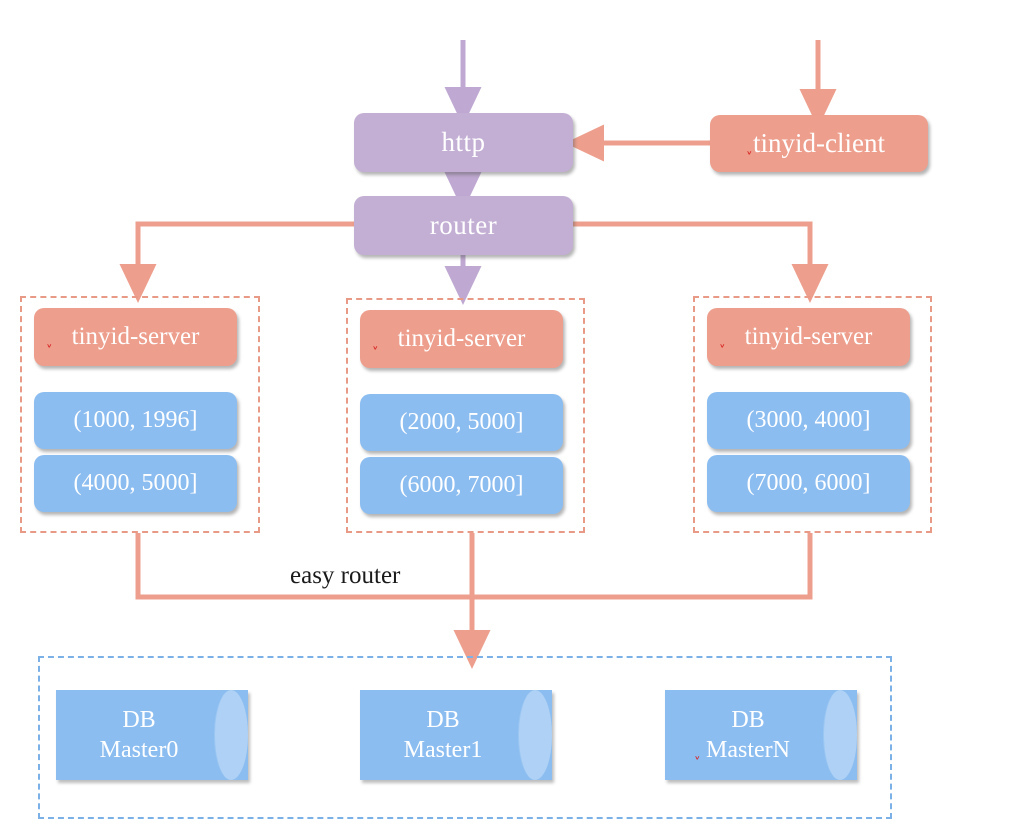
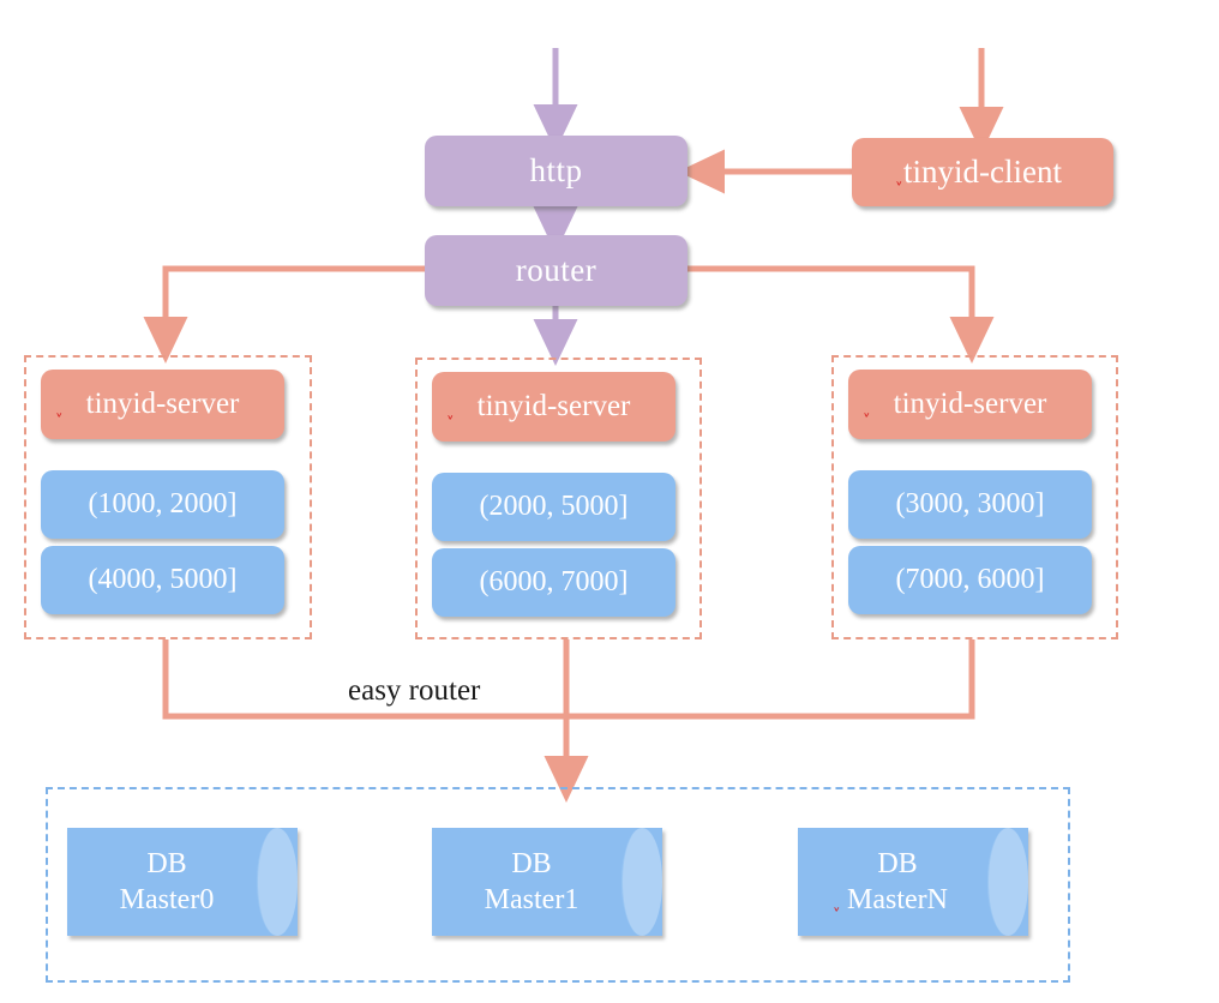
  http
  tinyid-client
  ˅
  router
  tinyid-server
  ˅
- (1000, 1996]
+ (1000, 2000]
  (4000, 5000]
  tinyid-server
  ˅
  (2000, 5000]
  (6000, 7000]
  tinyid-server
  ˅
- (3000, 4000]
+ (3000, 3000]
  (7000, 6000]
  easy router
  DB
  Master0
  DB
  Master1
  DB
  MasterN
  ˅
